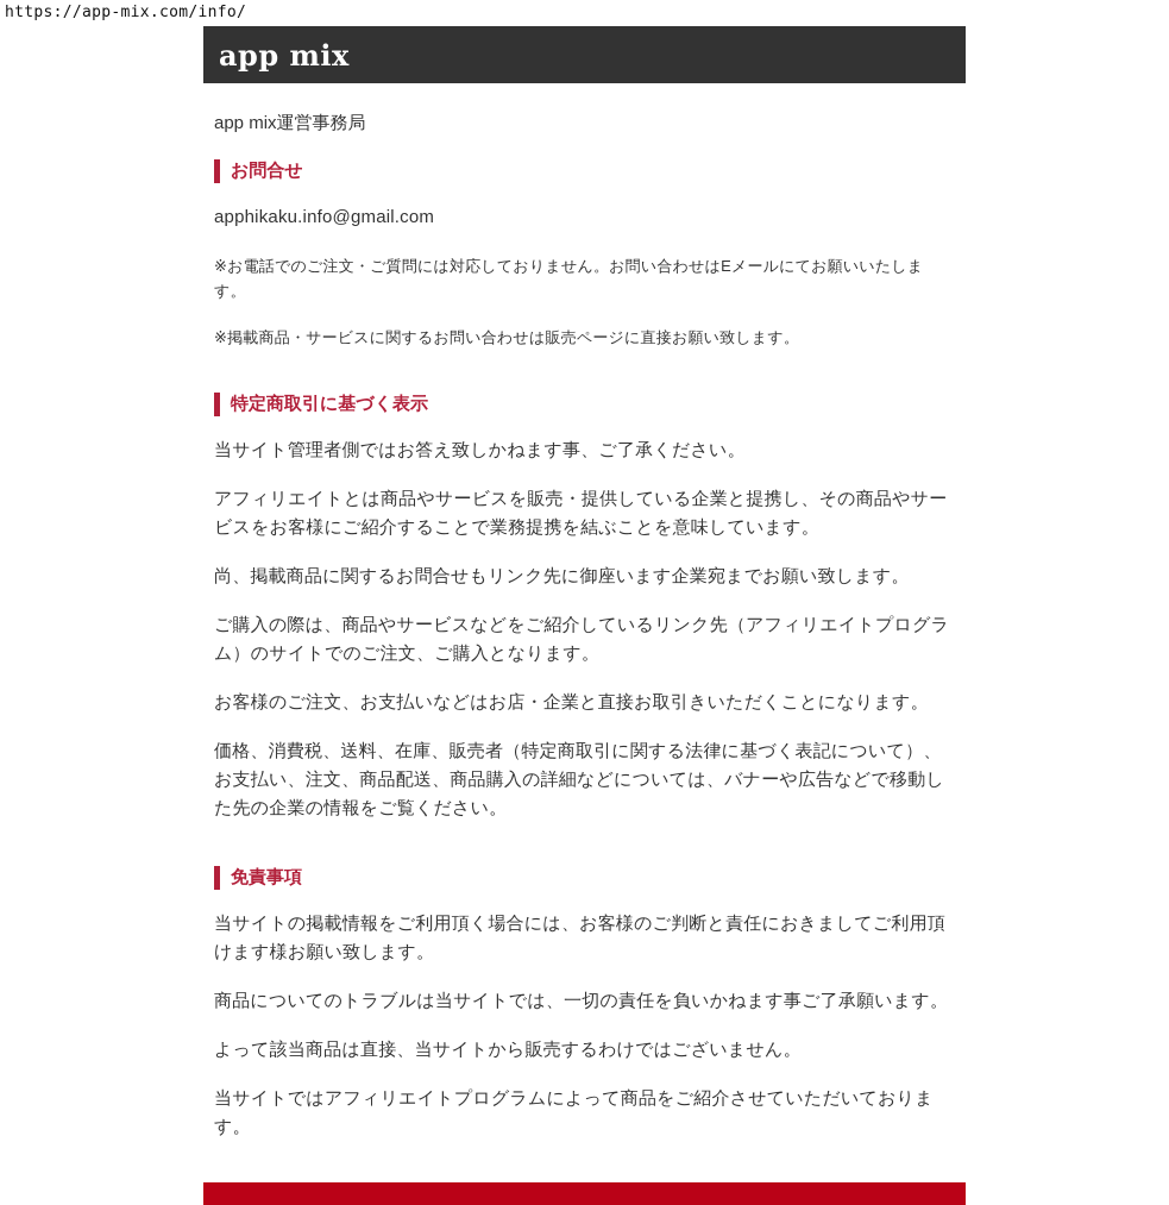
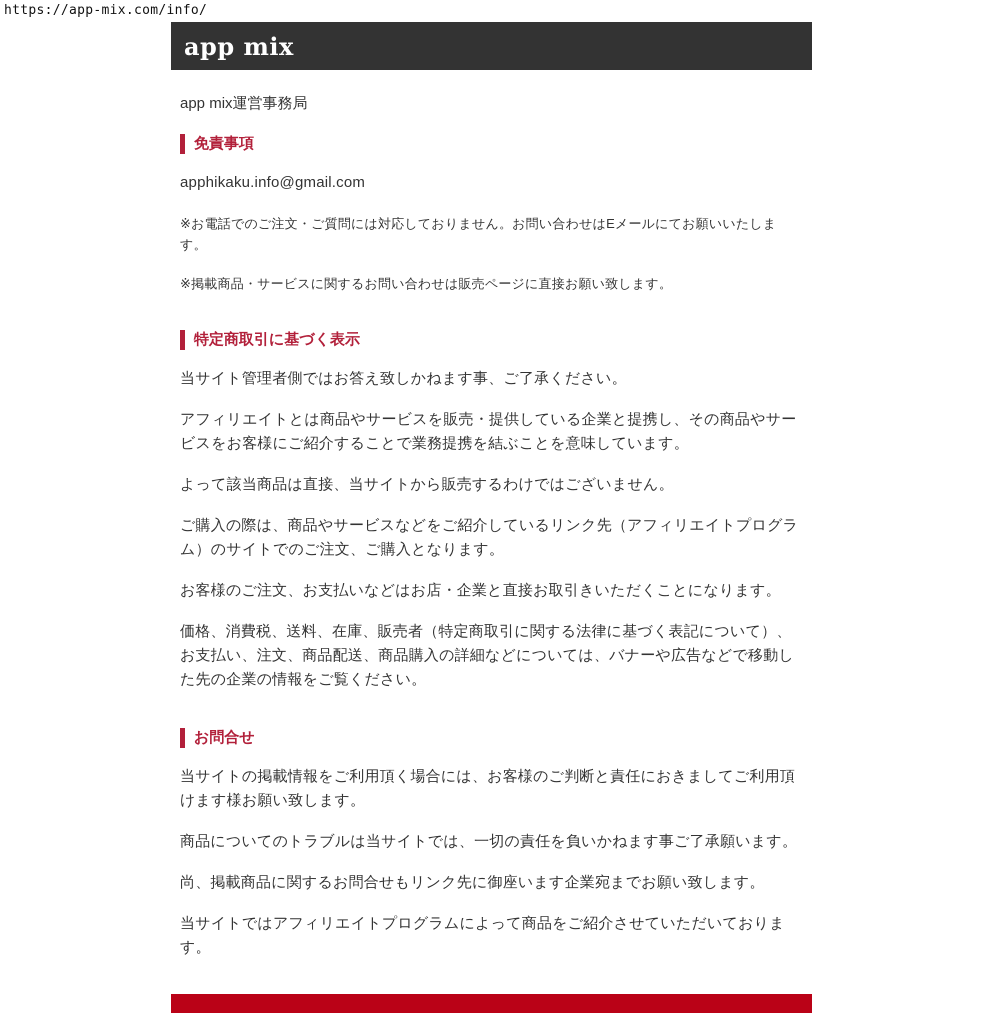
  https://app-mix.com/info/
  app mix
  app mix運営事務局
- お問合せ
+ 免責事項
  apphikaku.info@gmail.com
  ※お電話でのご注文・ご質問には対応しておりません。お問い合わせはEメールにてお願いいたします。
  ※掲載商品・サービスに関するお問い合わせは販売ページに直接お願い致します。
  特定商取引に基づく表示
  当サイト管理者側ではお答え致しかねます事、ご了承ください。
  アフィリエイトとは商品やサービスを販売・提供している企業と提携し、その商品やサービスをお客様にご紹介することで業務提携を結ぶことを意味しています。
- 尚、掲載商品に関するお問合せもリンク先に御座います企業宛までお願い致します。
+ よって該当商品は直接、当サイトから販売するわけではございません。
  ご購入の際は、商品やサービスなどをご紹介しているリンク先（アフィリエイトプログラム）のサイトでのご注文、ご購入となります。
  お客様のご注文、お支払いなどはお店・企業と直接お取引きいただくことになります。
  価格、消費税、送料、在庫、販売者（特定商取引に関する法律に基づく表記について）、お支払い、注文、商品配送、商品購入の詳細などについては、バナーや広告などで移動した先の企業の情報をご覧ください。
- 免責事項
+ お問合せ
  当サイトの掲載情報をご利用頂く場合には、お客様のご判断と責任におきましてご利用頂けます様お願い致します。
  商品についてのトラブルは当サイトでは、一切の責任を負いかねます事ご了承願います。
- よって該当商品は直接、当サイトから販売するわけではございません。
+ 尚、掲載商品に関するお問合せもリンク先に御座います企業宛までお願い致します。
  当サイトではアフィリエイトプログラムによって商品をご紹介させていただいております。
